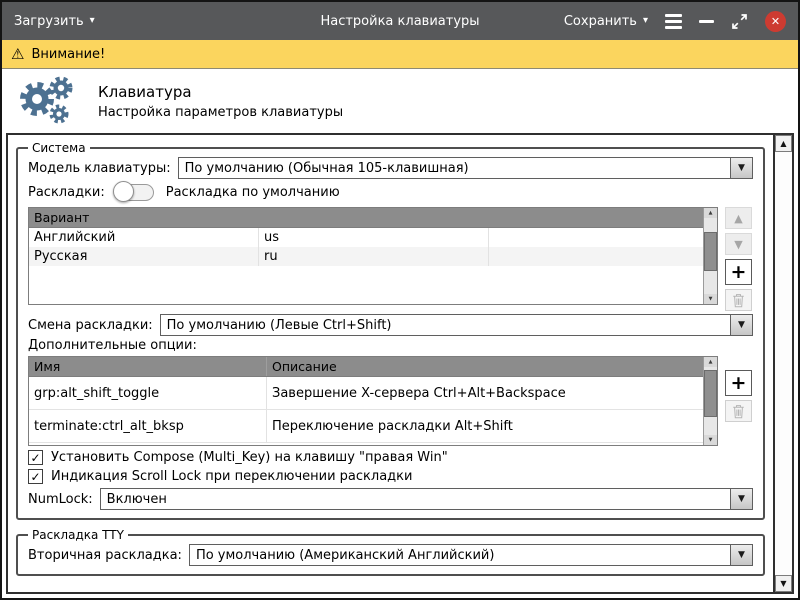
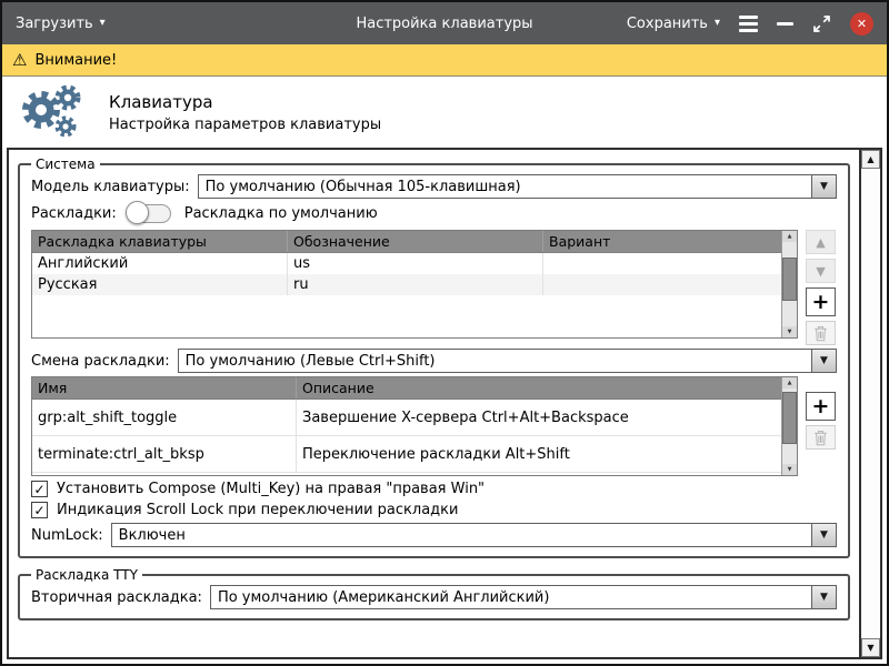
  Загрузить
  ▾
  Настройка клавиатуры
  Сохранить
  ▾
  ✕
  ⚠
  Внимание!
  Клавиатура
  Настройка параметров клавиатуры
  Система
  Модель клавиатуры:
  По умолчанию (Обычная 105-клавишная)
  ▼
  Раскладки:
  Раскладка по умолчанию
+ Раскладка клавиатуры
+ Обозначение
  Вариант
  Английский
  us
  Русская
  ru
  ▲
  ▼
  +
  Смена раскладки:
  По умолчанию (Левые Ctrl+Shift)
  ▼
- Дополнительные опции:
  Имя
  Описание
  grp:alt_shift_toggle
  Завершение X-сервера Ctrl+Alt+Backspace
  terminate:ctrl_alt_bksp
  Переключение раскладки Alt+Shift
  +
  ✓
- Установить Compose (Multi_Key) на клавишу "правая Win"
+ Установить Compose (Multi_Key) на правая "правая Win"
  ✓
  Индикация Scroll Lock при переключении раскладки
  NumLock:
  Включен
  ▼
  Раскладка TTY
  Вторичная раскладка:
  По умолчанию (Американский Английский)
  ▼
  ▲
  ▼
